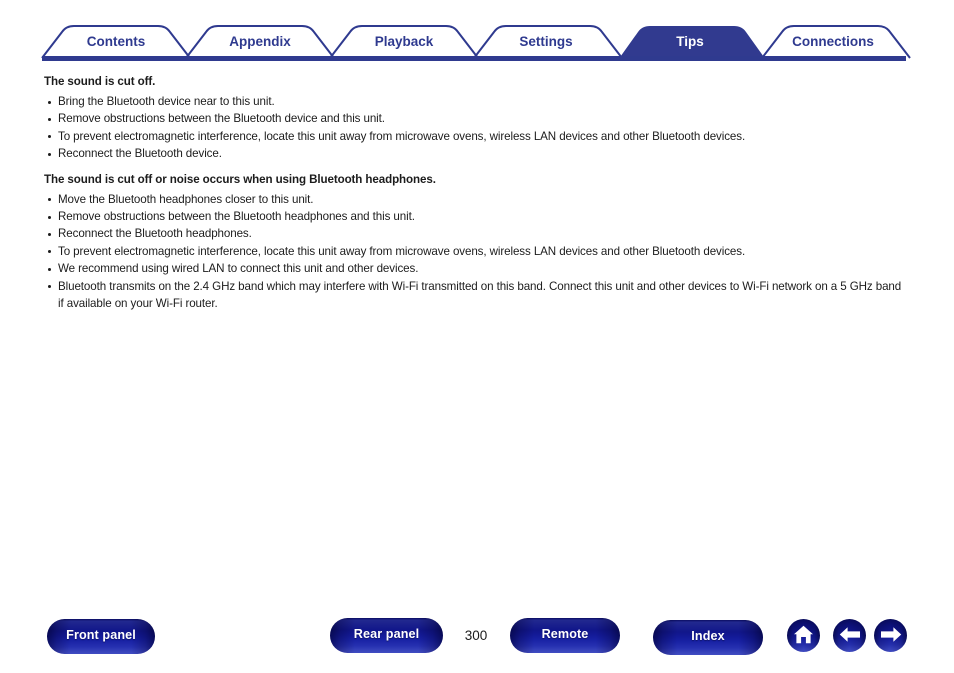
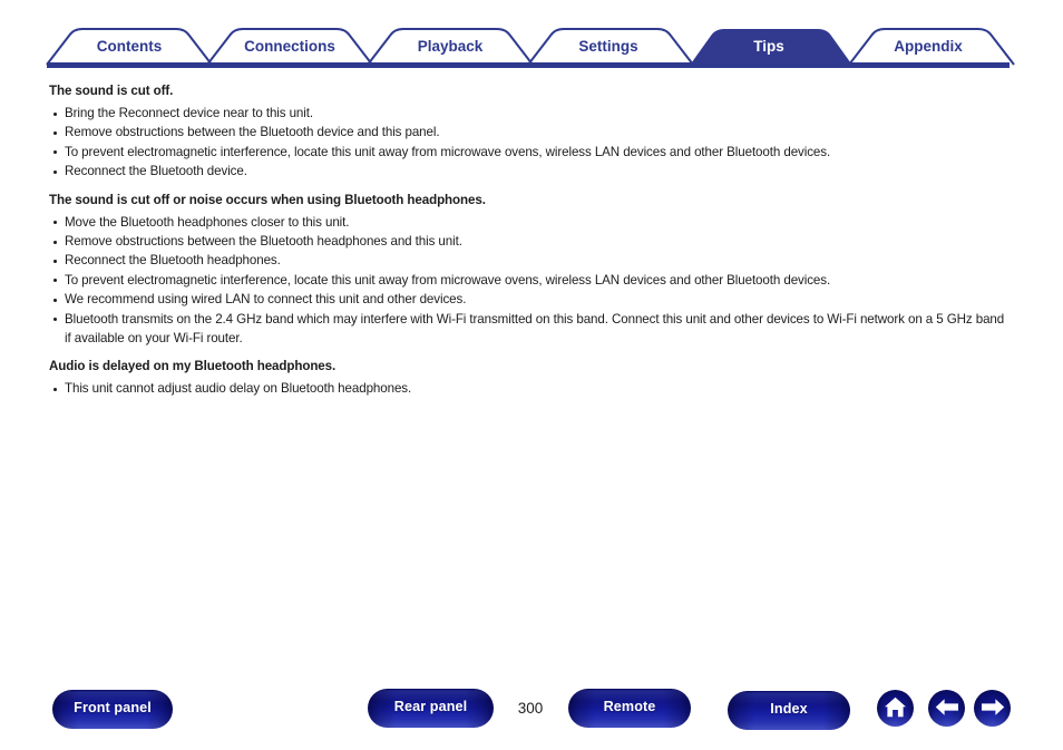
  Contents
- Appendix
+ Connections
  Playback
  Settings
  Tips
- Connections
+ Appendix
  The sound is cut off.
- Bring the Bluetooth device near to this unit.
+ Bring the Reconnect device near to this unit.
- Remove obstructions between the Bluetooth device and this unit.
+ Remove obstructions between the Bluetooth device and this panel.
  To prevent electromagnetic interference, locate this unit away from microwave ovens, wireless LAN devices and other Bluetooth devices.
  Reconnect the Bluetooth device.
  The sound is cut off or noise occurs when using Bluetooth headphones.
  Move the Bluetooth headphones closer to this unit.
  Remove obstructions between the Bluetooth headphones and this unit.
  Reconnect the Bluetooth headphones.
  To prevent electromagnetic interference, locate this unit away from microwave ovens, wireless LAN devices and other Bluetooth devices.
  We recommend using wired LAN to connect this unit and other devices.
  Bluetooth transmits on the 2.4 GHz band which may interfere with Wi-Fi transmitted on this band. Connect this unit and other devices to Wi-Fi network on a 5 GHz band if available on your Wi-Fi router.
+ Audio is delayed on my Bluetooth headphones.
+ This unit cannot adjust audio delay on Bluetooth headphones.
  Front panel
  Rear panel
  300
  Remote
  Index
